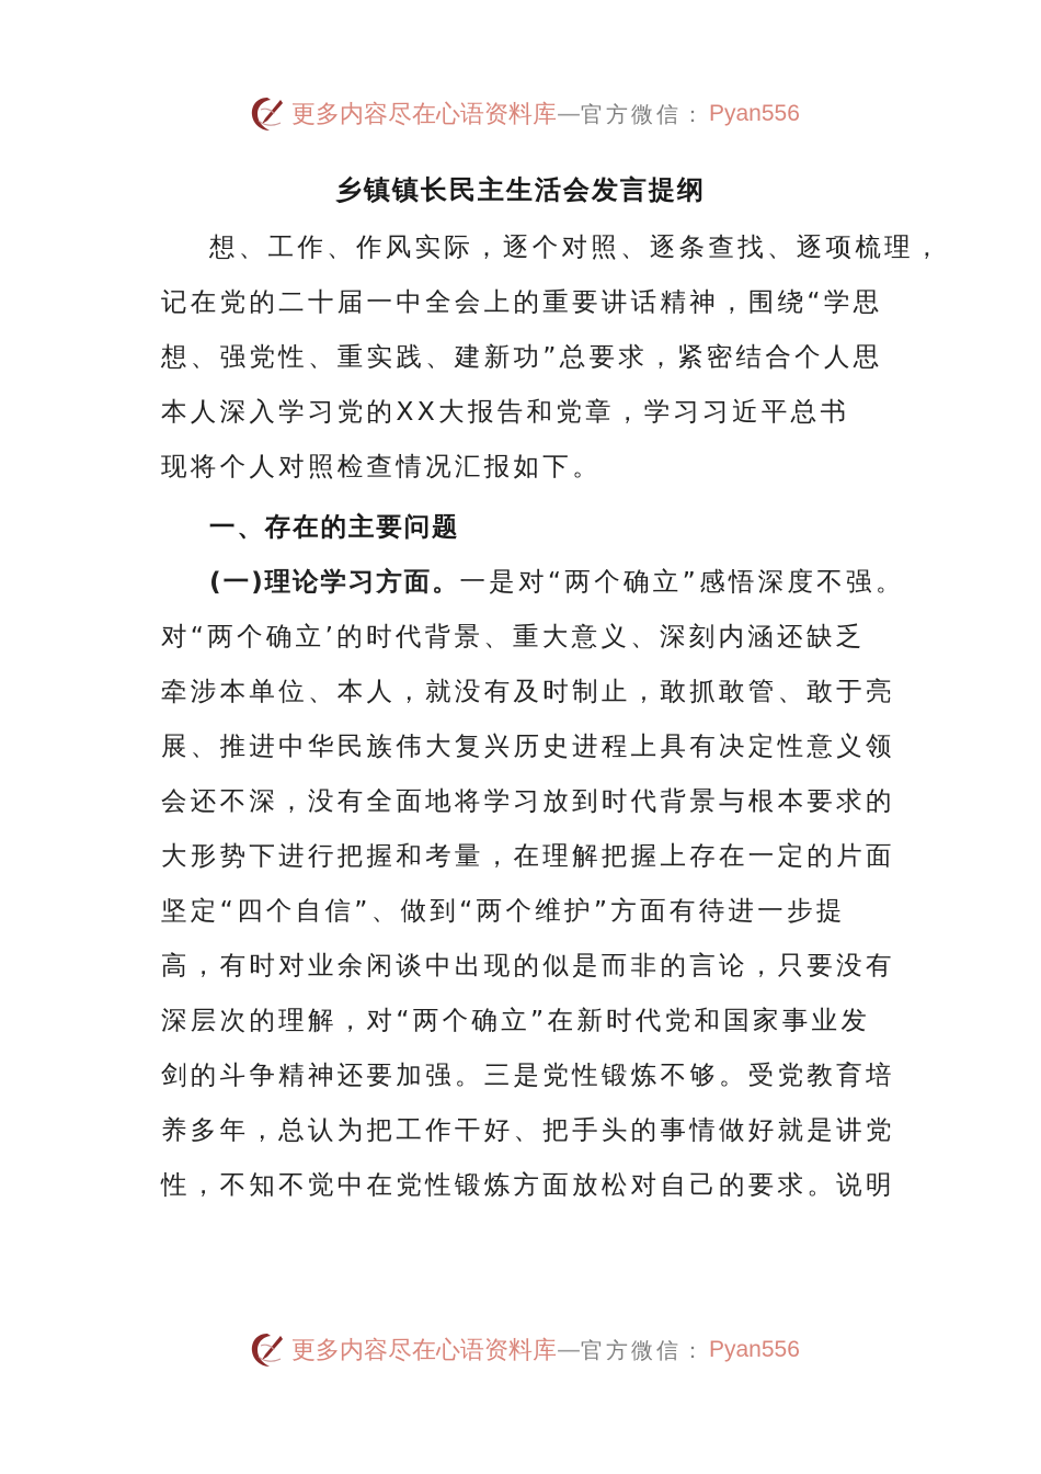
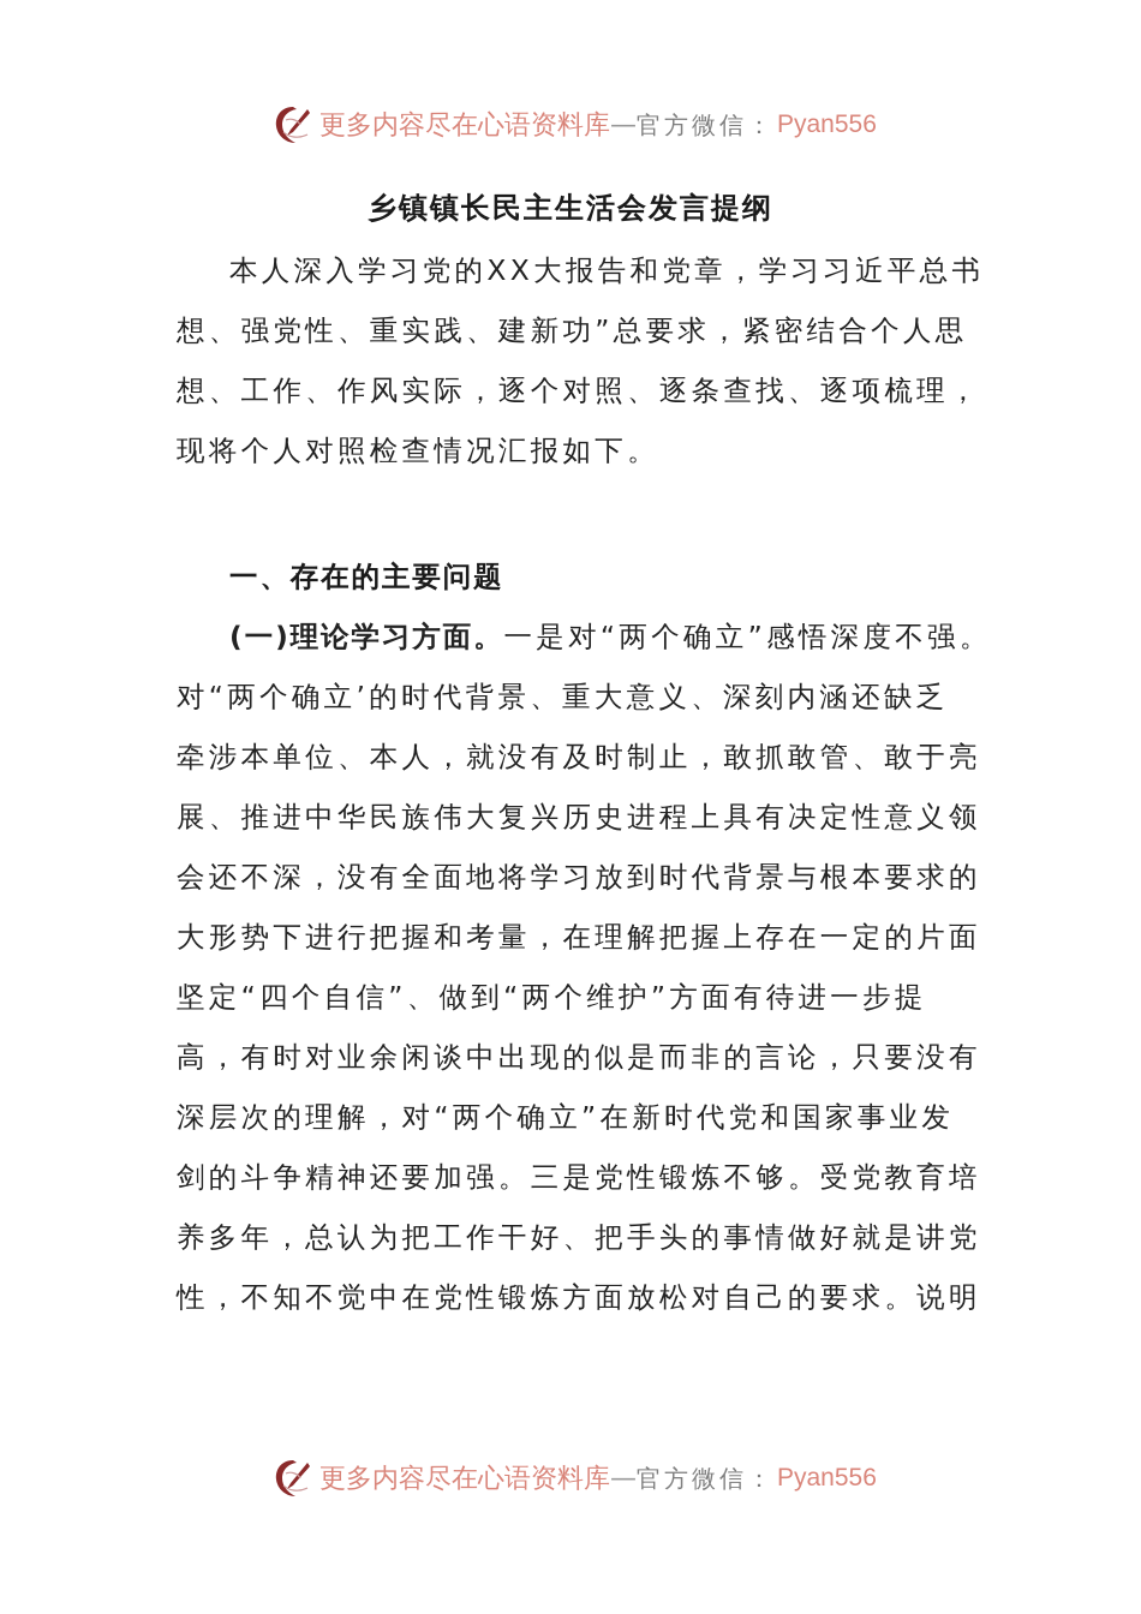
  更多内容尽在心语资料库
  —
  官方微信：
  Pyan556
  乡镇镇长民主生活会发言提纲
- 想、工作、作风实际，逐个对照、逐条查找、逐项梳理，
+ 本人深入学习党的XX大报告和党章，学习习近平总书
- 记在党的二十届一中全会上的重要讲话精神，围绕“学思
  想、强党性、重实践、建新功”总要求，紧密结合个人思
- 本人深入学习党的XX大报告和党章，学习习近平总书
+ 想、工作、作风实际，逐个对照、逐条查找、逐项梳理，
  现将个人对照检查情况汇报如下。
  一、存在的主要问题
  (一)理论学习方面。一是对“两个确立”感悟深度不强。
  对“两个确立’的时代背景、重大意义、深刻内涵还缺乏
  牵涉本单位、本人，就没有及时制止，敢抓敢管、敢于亮
  展、推进中华民族伟大复兴历史进程上具有决定性意义领
  会还不深，没有全面地将学习放到时代背景与根本要求的
  大形势下进行把握和考量，在理解把握上存在一定的片面
  坚定“四个自信”、做到“两个维护”方面有待进一步提
  高，有时对业余闲谈中出现的似是而非的言论，只要没有
  深层次的理解，对“两个确立”在新时代党和国家事业发
  剑的斗争精神还要加强。三是党性锻炼不够。受党教育培
  养多年，总认为把工作干好、把手头的事情做好就是讲党
  性，不知不觉中在党性锻炼方面放松对自己的要求。说明
  更多内容尽在心语资料库
  —
  官方微信：
  Pyan556
